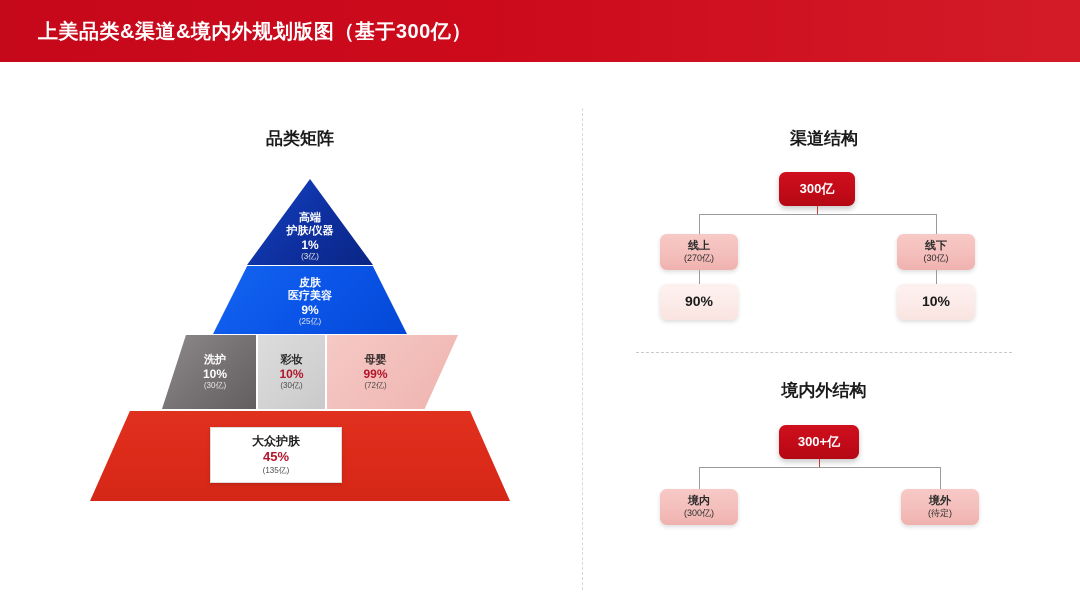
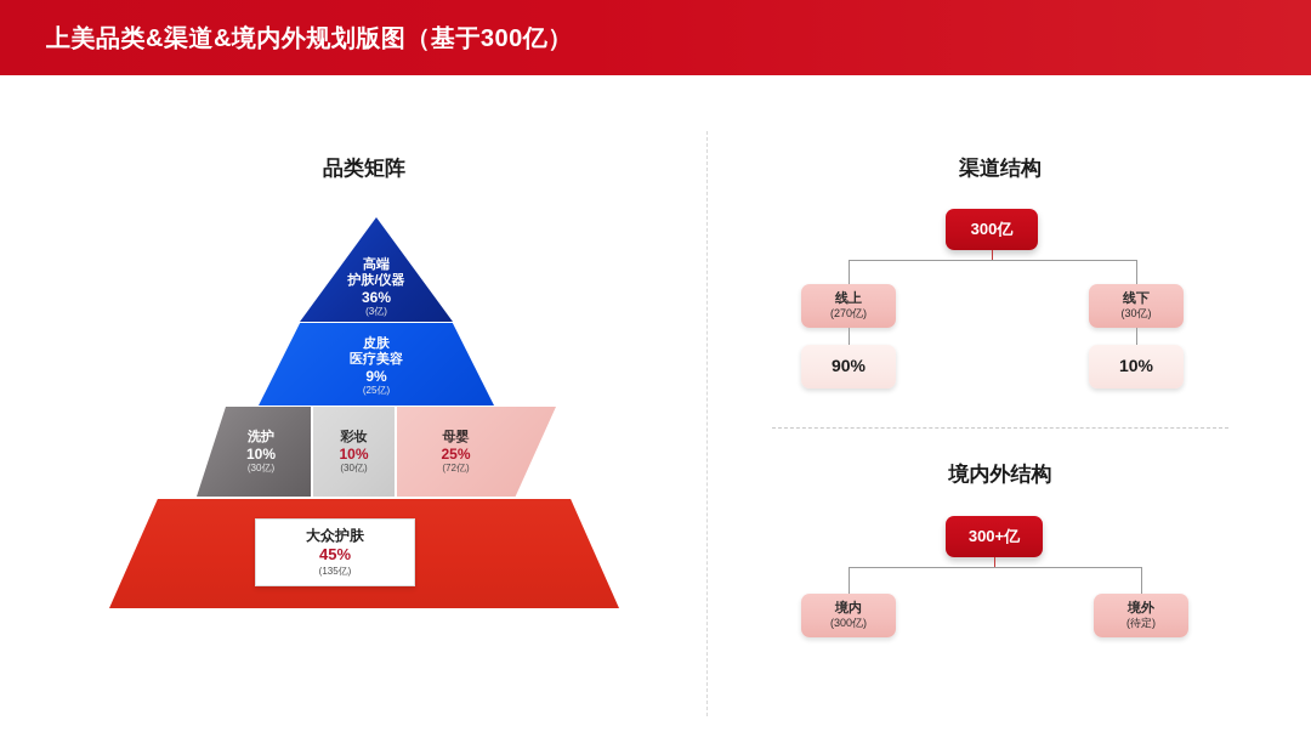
  上美品类&渠道&境内外规划版图（基于300亿）
  品类矩阵
  高端
  护肤/仪器
- 1%
+ 36%
  (3亿)
  皮肤
  医疗美容
  9%
  (25亿)
  洗护
  10%
  (30亿)
  彩妆
  10%
  (30亿)
  母婴
- 99%
+ 25%
  (72亿)
  大众护肤
  45%
  (135亿)
  渠道结构
  300亿
  线上
  (270亿)
  线下
  (30亿)
  90%
  10%
  境内外结构
  300+亿
  境内
  (300亿)
  境外
  (待定)
